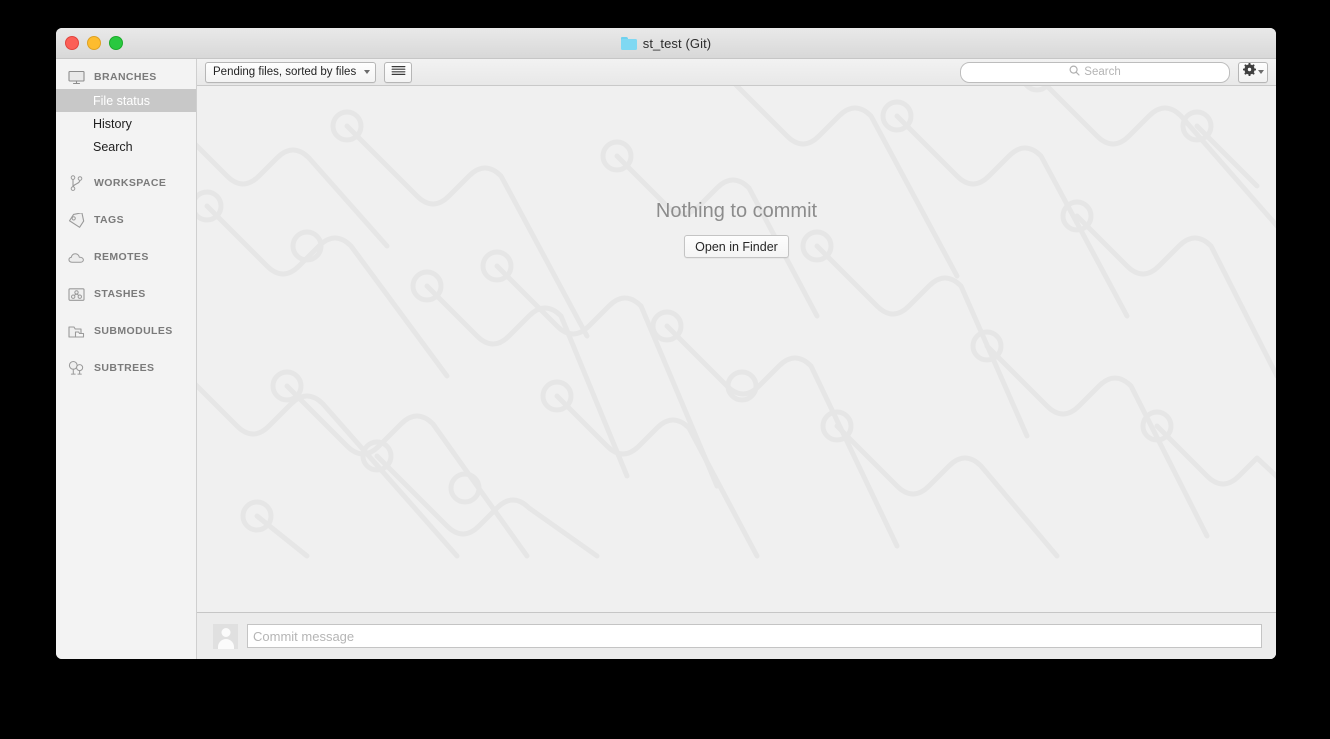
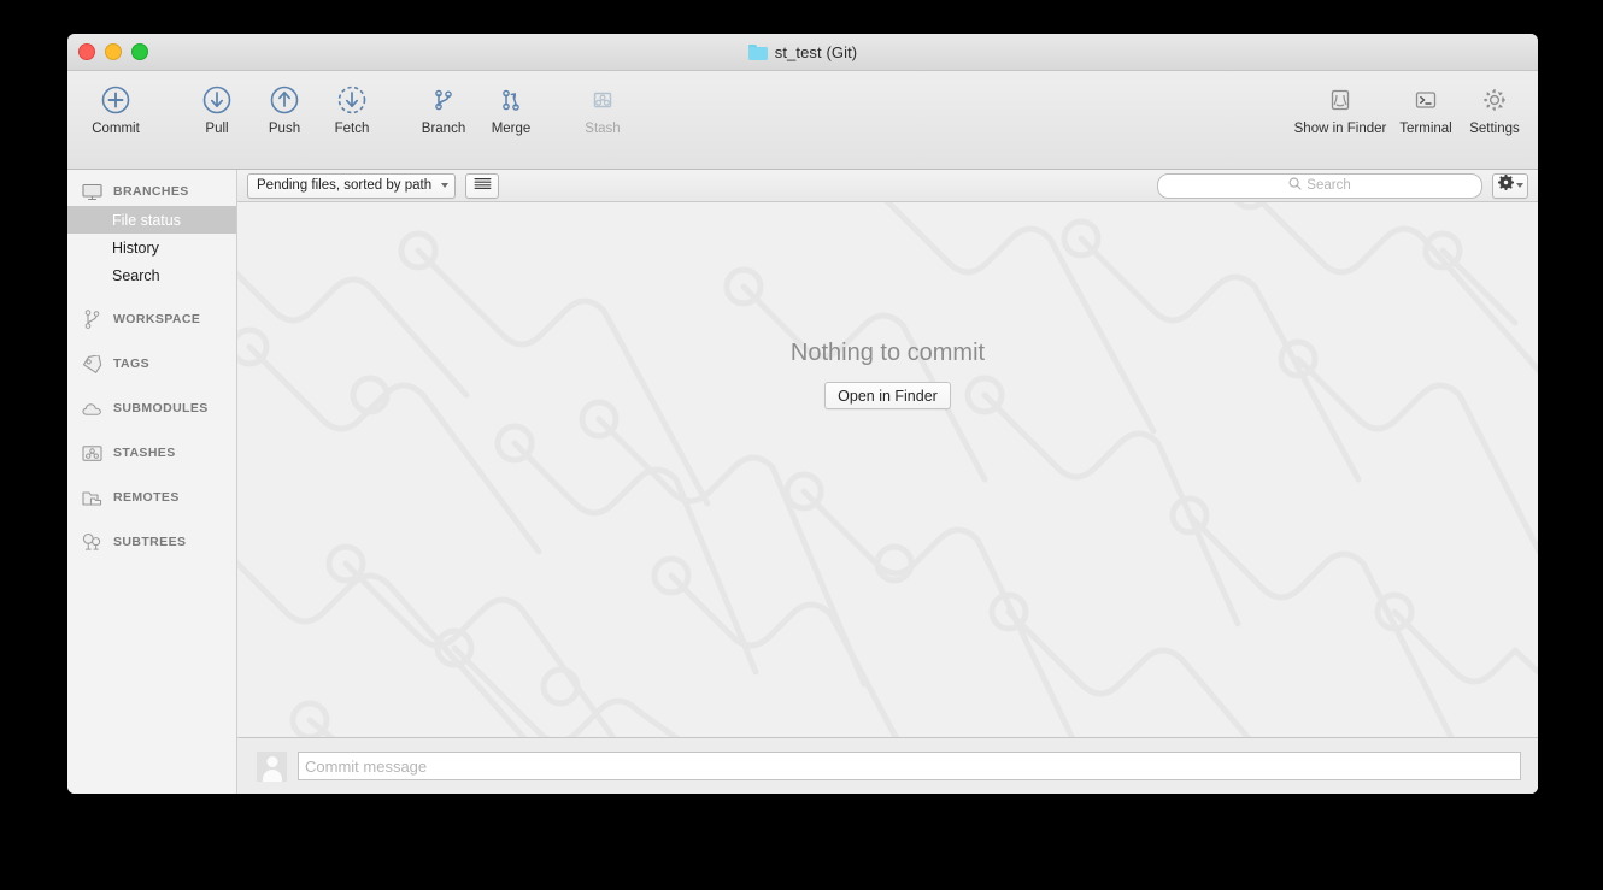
  st_test (Git)
+ Commit
+ Pull
+ Push
+ Fetch
+ Branch
+ Merge
+ Stash
+ Show in Finder
+ Terminal
+ Settings
  BRANCHES
  File status
  History
  Search
  WORKSPACE
  TAGS
- REMOTES
+ SUBMODULES
  STASHES
- SUBMODULES
+ REMOTES
  SUBTREES
- Pending files, sorted by files
+ Pending files, sorted by path
  Search
  Nothing to commit
  Open in Finder
  Commit message
